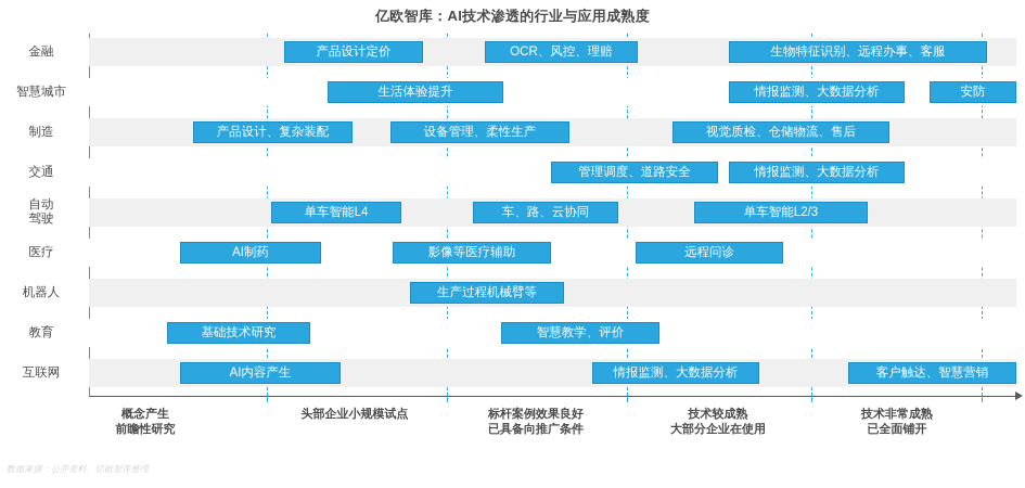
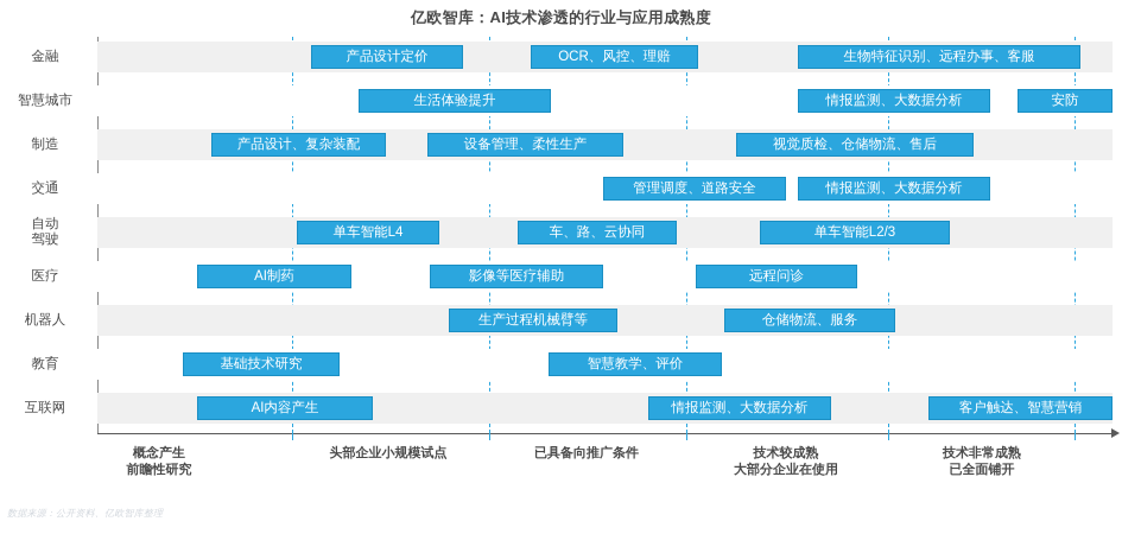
  亿欧智库：AI技术渗透的行业与应用成熟度
  金融
  智慧城市
  制造
  交通
  自动
  驾驶
  医疗
  机器人
  教育
  互联网
  概念产生
  前瞻性研究
  头部企业小规模试点
- 标杆案例效果良好
  已具备向推广条件
  技术较成熟
  大部分企业在使用
  技术非常成熟
  已全面铺开
  产品设计定价
  OCR、风控、理赔
  生物特征识别、远程办事、客服
  生活体验提升
  情报监测、大数据分析
  安防
  产品设计、复杂装配
  设备管理、柔性生产
  视觉质检、仓储物流、售后
  管理调度、道路安全
  情报监测、大数据分析
  单车智能L4
  车、路、云协同
  单车智能L2/3
  AI制药
  影像等医疗辅助
  远程问诊
  生产过程机械臂等
+ 仓储物流、服务
  基础技术研究
  智慧教学、评价
  AI内容产生
  情报监测、大数据分析
  客户触达、智慧营销
  数据来源：公开资料、亿欧智库整理
